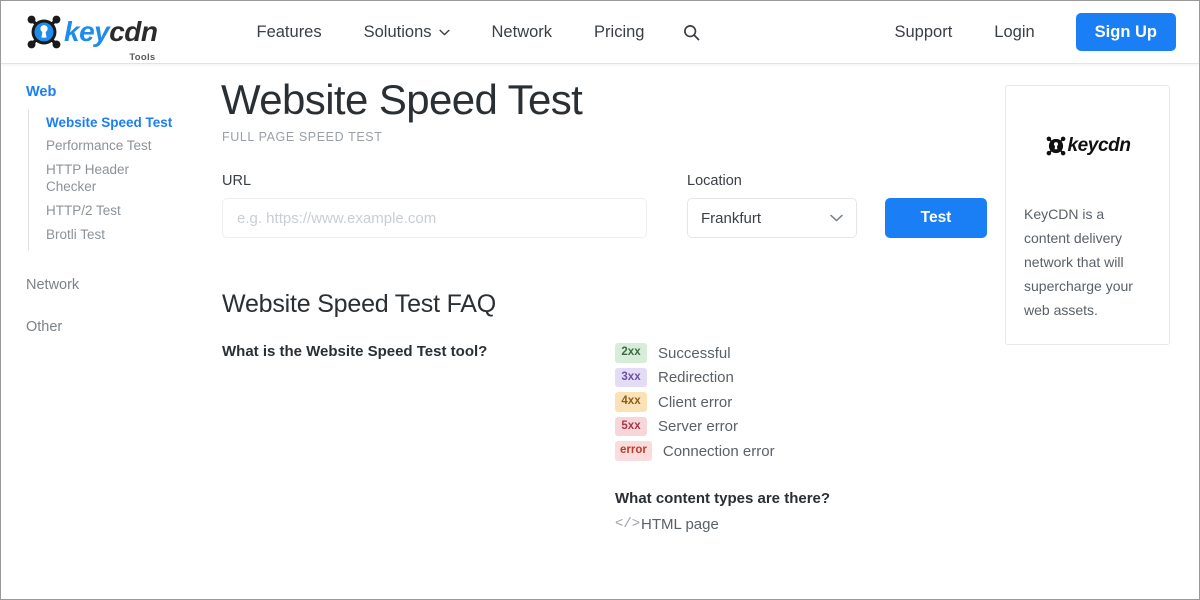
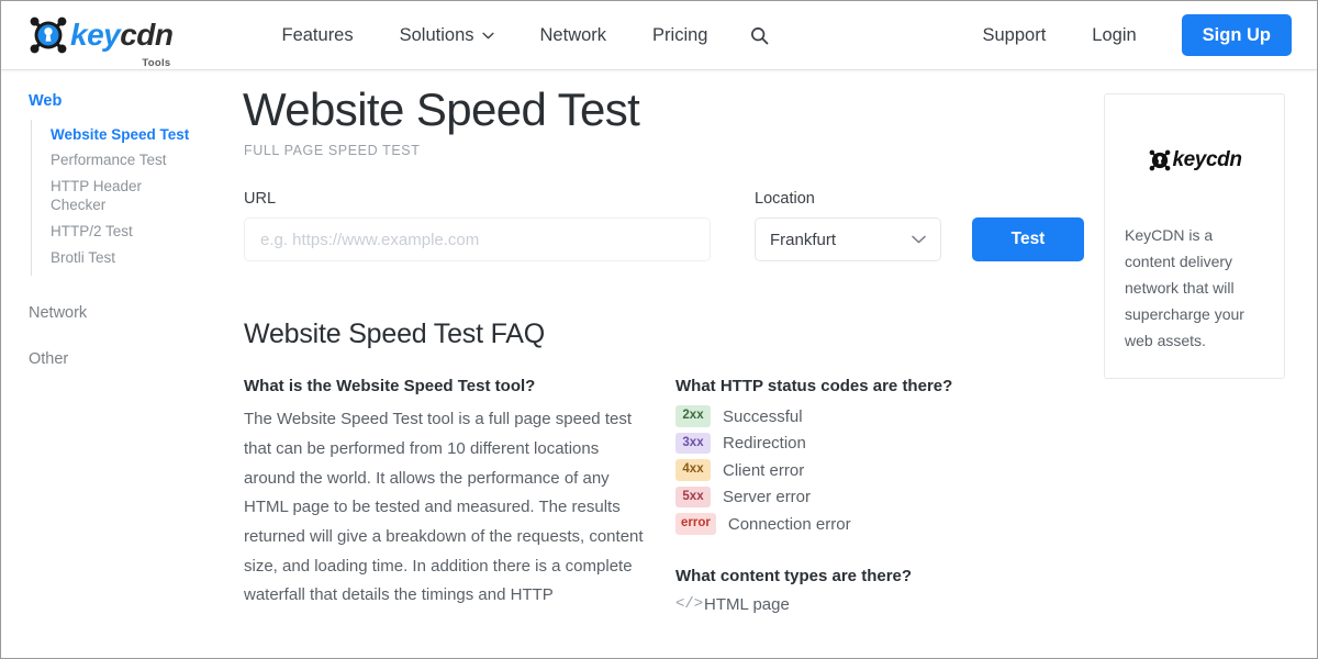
  keycdn
  Tools
  Features
  Solutions
  Network
  Pricing
  Support
  Login
  Sign Up
  Web
  Website Speed Test
  Performance Test
  HTTP Header Checker
  HTTP/2 Test
  Brotli Test
  Network
  Other
  Website Speed Test
  FULL PAGE SPEED TEST
  URL
  e.g. https://www.example.com
  Location
  Frankfurt
  Test
  Website Speed Test FAQ
  What is the Website Speed Test tool?
+ The Website Speed Test tool is a full page speed test that can be performed from 10 different locations around the world. It allows the performance of any HTML page to be tested and measured. The results returned will give a breakdown of the requests, content size, and loading time. In addition there is a complete waterfall that details the timings and HTTP
+ What HTTP status codes are there?
  2xx
  Successful
  3xx
  Redirection
  4xx
  Client error
  5xx
  Server error
  error
  Connection error
  What content types are there?
  </>
  HTML page
  keycdn
  KeyCDN is a content delivery network that will supercharge your web assets.
